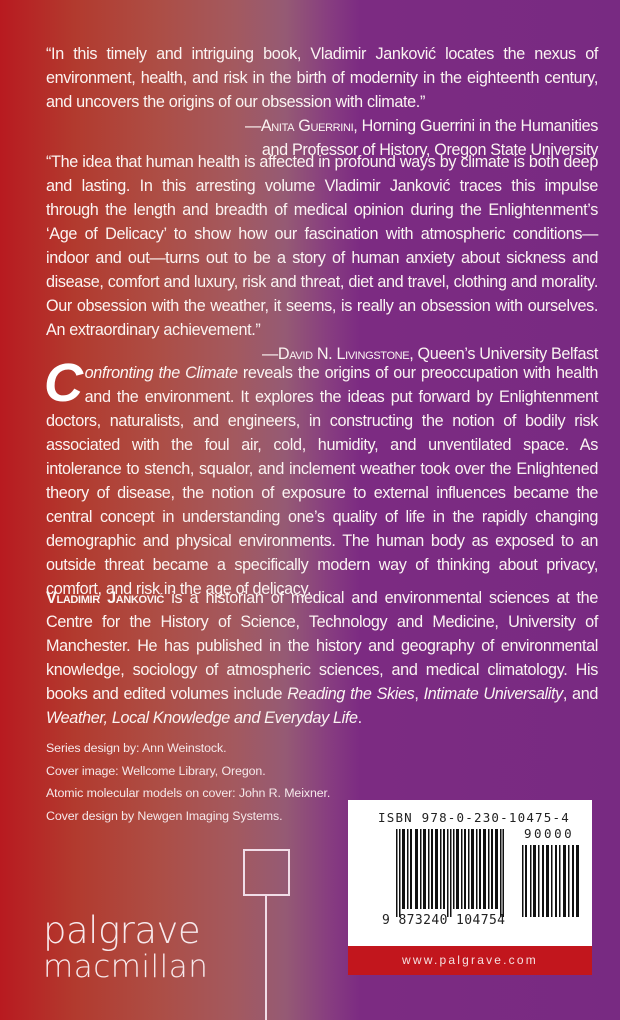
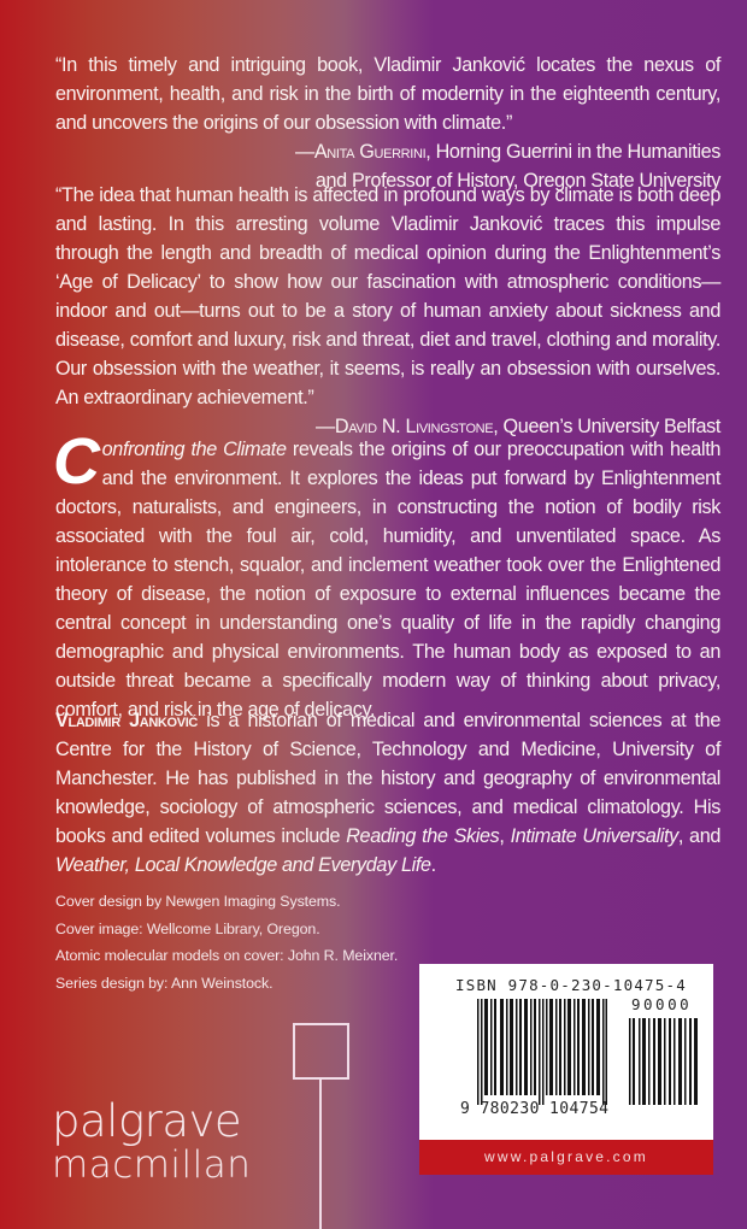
  “In this timely and intriguing book, Vladimir Janković locates the nexus of environment, health, and risk in the birth of modernity in the eighteenth century, and uncovers the origins of our obsession with climate.”
  —Anita Guerrini, Horning Guerrini in the Humanities
  and Professor of History, Oregon State University
  “The idea that human health is affected in profound ways by climate is both deep and lasting. In this arresting volume Vladimir Janković traces this impulse through the length and breadth of medical opinion during the Enlightenment’s ‘Age of Delicacy’ to show how our fascination with atmospheric conditions—indoor and out—turns out to be a story of human anxiety about sickness and disease, comfort and luxury, risk and threat, diet and travel, clothing and morality. Our obsession with the weather, it seems, is really an obsession with ourselves. An extraordinary achievement.”
  —David N. Livingstone, Queen’s University Belfast
  C
  onfronting the Climate reveals the origins of our preoccupation with health and the environment. It explores the ideas put forward by Enlightenment doctors, naturalists, and engineers, in constructing the notion of bodily risk associated with the foul air, cold, humidity, and unventilated space. As intolerance to stench, squalor, and inclement weather took over the Enlightened theory of disease, the notion of exposure to external influences became the central concept in understanding one’s quality of life in the rapidly changing demographic and physical environments. The human body as exposed to an outside threat became a specifically modern way of thinking about privacy, comfort, and risk in the age of delicacy.
  Vladimir Janković is a historian of medical and environmental sciences at the Centre for the History of Science, Technology and Medicine, University of Manchester. He has published in the history and geography of environmental knowledge, sociology of atmospheric sciences, and medical climatology. His books and edited volumes include Reading the Skies, Intimate Universality, and Weather, Local Knowledge and Everyday Life.
- Series design by: Ann Weinstock.
+ Cover design by Newgen Imaging Systems.
  Cover image: Wellcome Library, Oregon.
  Atomic molecular models on cover: John R. Meixner.
- Cover design by Newgen Imaging Systems.
+ Series design by: Ann Weinstock.
  palgrave
  macmillan
  ISBN 978-0-230-10475-4
  90000
- 9 873240 104754
+ 9 780230 104754
  www.palgrave.com
